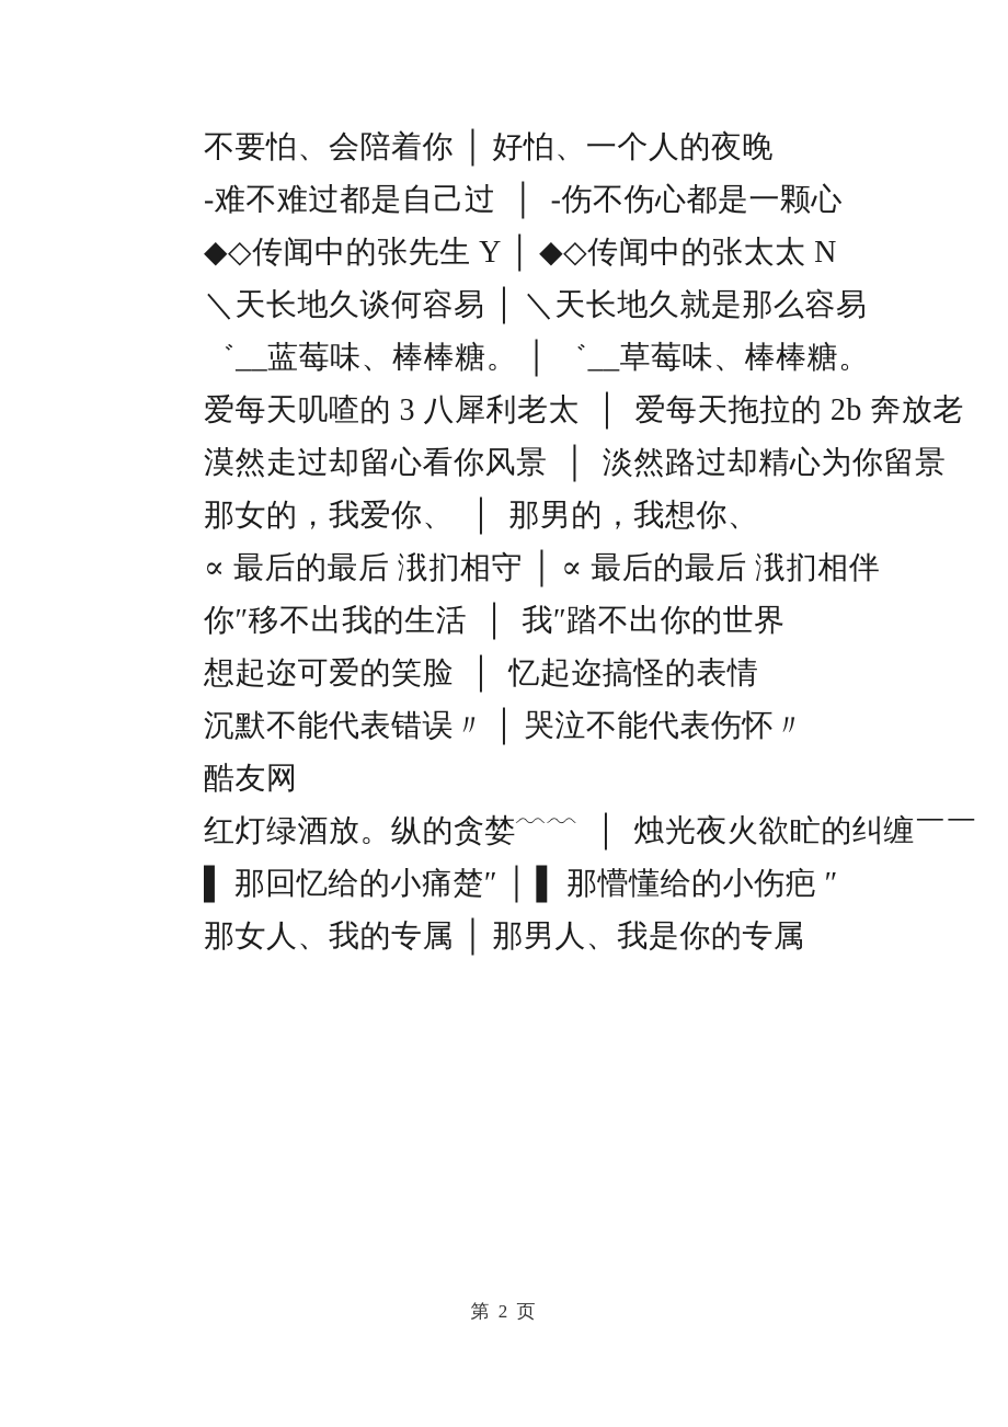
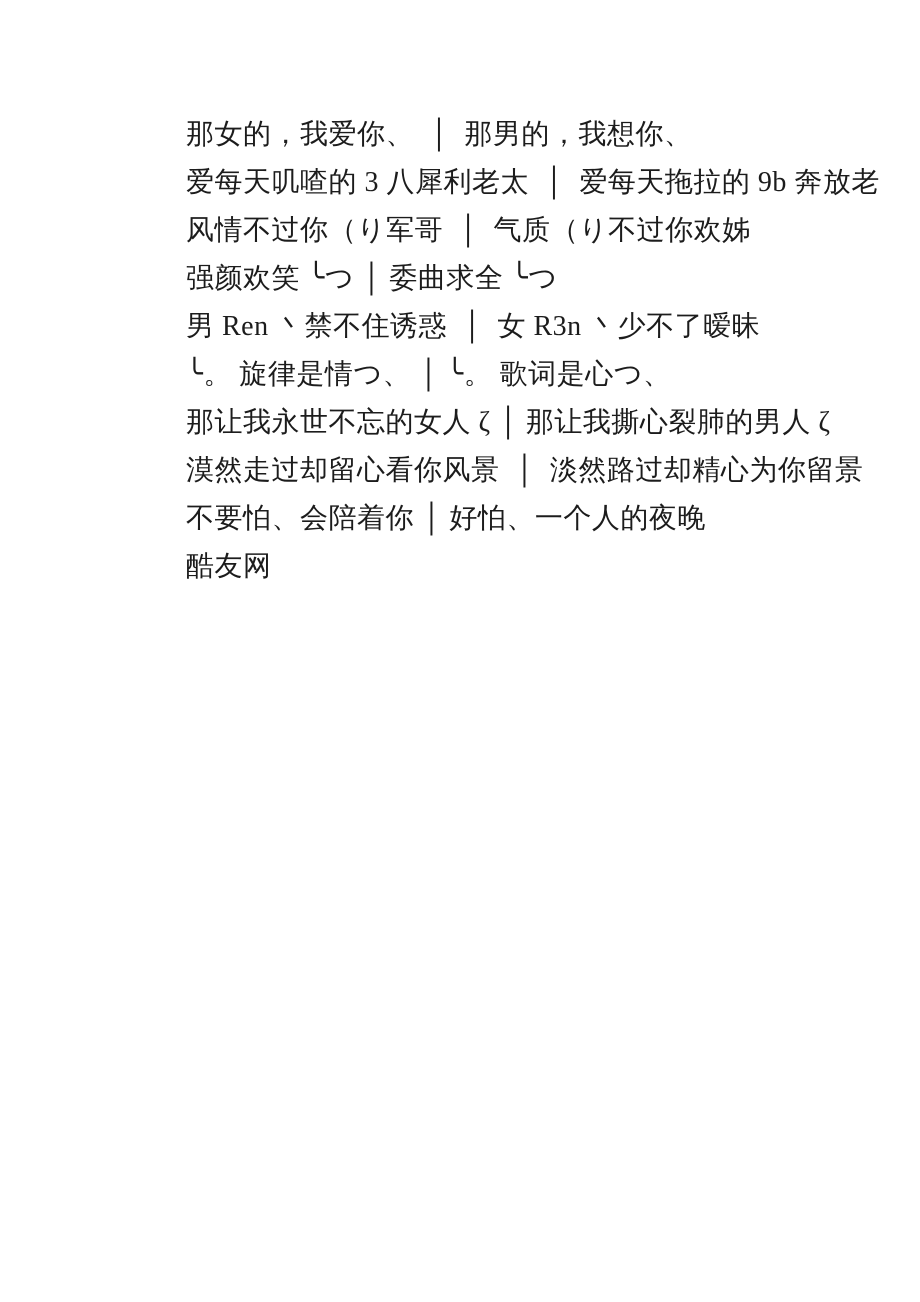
- 不要怕、会陪着你 │ 好怕、一个人的夜晚
+ 那女的，我爱你、 │ 那男的，我想你、
- -难不难过都是自己过 │ -伤不伤心都是一颗心
- ◆◇传闻中的张先生 Y │ ◆◇传闻中的张太太 N
- ＼天长地久谈何容易 │ ＼天长地久就是那么容易
- ゛__蓝莓味、棒棒糖。 │ ゛__草莓味、棒棒糖。
- 爱每天叽喳的 3 八犀利老太 │ 爱每天拖拉的 2b 奔放老
+ 爱每天叽喳的 3 八犀利老太 │ 爱每天拖拉的 9b 奔放老
+ 风情不过你（り军哥 │ 气质（り不过你欢姊
+ 强颜欢笑 ╰つ │ 委曲求全 ╰つ
+ 男 Ren 丶禁不住诱惑 │ 女 R3n 丶少不了暧昧
+ ╰。 旋律是情つ、 │ ╰。 歌词是心つ、
+ 那让我永世不忘的女人 ζ │ 那让我撕心裂肺的男人 ζ
  漠然走过却留心看你风景 │ 淡然路过却精心为你留景
- 那女的，我爱你、 │ 那男的，我想你、
+ 不要怕、会陪着你 │ 好怕、一个人的夜晚
- ∝ 最后的最后 涐扪相守 │ ∝ 最后的最后 涐扪相伴
- 你″移不出我的生活 │ 我″踏不出你的世界
- 想起迩可爱的笑脸 │ 忆起迩搞怪的表情
- 沉默不能代表错误〃 │ 哭泣不能代表伤怀〃
  酷友网
- 红灯绿酒放。纵的贪婪﹋﹋ │ 烛光夜火欲盳的纠缠￣￣
- ▌ 那回忆给的小痛楚″ │ ▌ 那懵懂给的小伤疤 ″
- 那女人、我的专属 │ 那男人、我是你的专属
- 第 2 页
